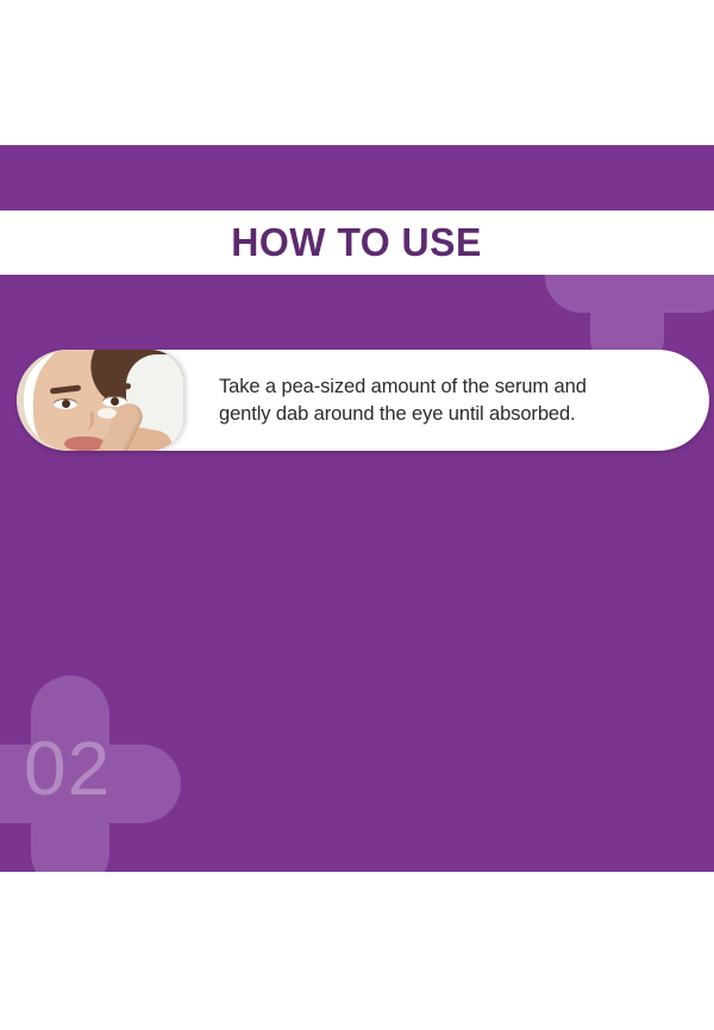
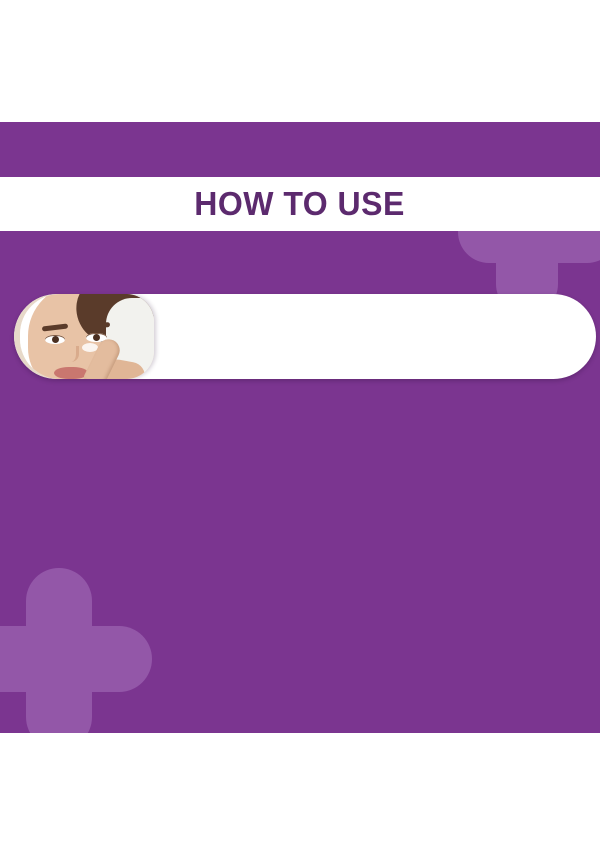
  HOW TO USE
- 02
- Take a pea-sized amount of the serum and
- gently dab around the eye until absorbed.
